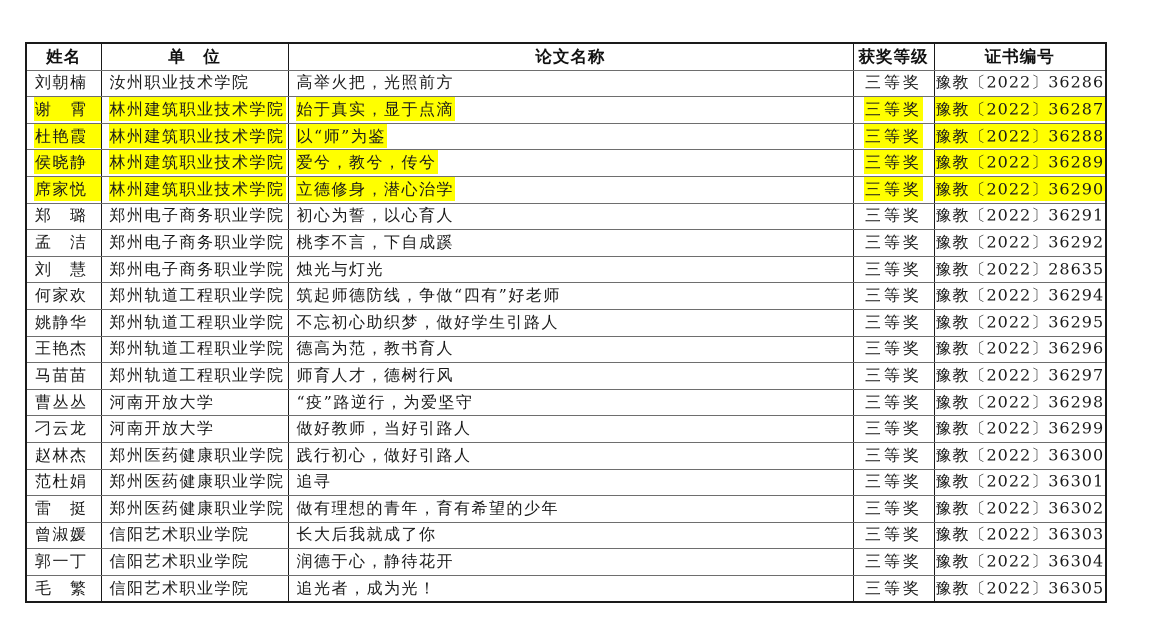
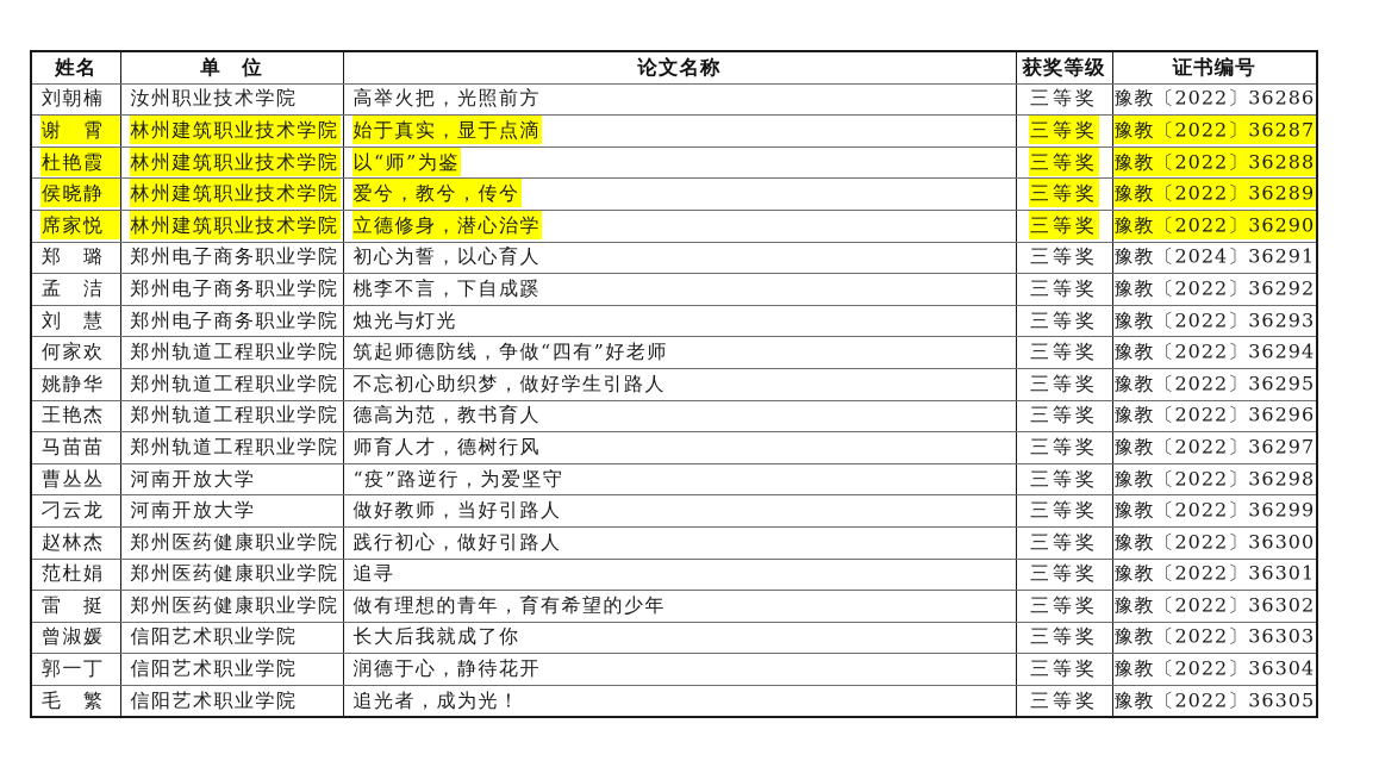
  姓名	单 位	论文名称	获奖等级	证书编号
  刘朝楠	汝州职业技术学院	高举火把，光照前方	三等奖	豫教〔2022〕36286
  谢 霄	林州建筑职业技术学院	始于真实，显于点滴	三等奖	豫教〔2022〕36287
  杜艳霞	林州建筑职业技术学院	以“师”为鉴	三等奖	豫教〔2022〕36288
  侯晓静	林州建筑职业技术学院	爱兮，教兮，传兮	三等奖	豫教〔2022〕36289
  席家悦	林州建筑职业技术学院	立德修身，潜心治学	三等奖	豫教〔2022〕36290
- 郑 璐	郑州电子商务职业学院	初心为誓，以心育人	三等奖	豫教〔2022〕36291
+ 郑 璐	郑州电子商务职业学院	初心为誓，以心育人	三等奖	豫教〔2024〕36291
  孟 洁	郑州电子商务职业学院	桃李不言，下自成蹊	三等奖	豫教〔2022〕36292
- 刘 慧	郑州电子商务职业学院	烛光与灯光	三等奖	豫教〔2022〕28635
+ 刘 慧	郑州电子商务职业学院	烛光与灯光	三等奖	豫教〔2022〕36293
  何家欢	郑州轨道工程职业学院	筑起师德防线，争做“四有”好老师	三等奖	豫教〔2022〕36294
  姚静华	郑州轨道工程职业学院	不忘初心助织梦，做好学生引路人	三等奖	豫教〔2022〕36295
  王艳杰	郑州轨道工程职业学院	德高为范，教书育人	三等奖	豫教〔2022〕36296
  马苗苗	郑州轨道工程职业学院	师育人才，德树行风	三等奖	豫教〔2022〕36297
  曹丛丛	河南开放大学	“疫”路逆行，为爱坚守	三等奖	豫教〔2022〕36298
  刁云龙	河南开放大学	做好教师，当好引路人	三等奖	豫教〔2022〕36299
  赵林杰	郑州医药健康职业学院	践行初心，做好引路人	三等奖	豫教〔2022〕36300
  范杜娟	郑州医药健康职业学院	追寻	三等奖	豫教〔2022〕36301
  雷 挺	郑州医药健康职业学院	做有理想的青年，育有希望的少年	三等奖	豫教〔2022〕36302
  曾淑媛	信阳艺术职业学院	长大后我就成了你	三等奖	豫教〔2022〕36303
  郭一丁	信阳艺术职业学院	润德于心，静待花开	三等奖	豫教〔2022〕36304
  毛 繁	信阳艺术职业学院	追光者，成为光！	三等奖	豫教〔2022〕36305
